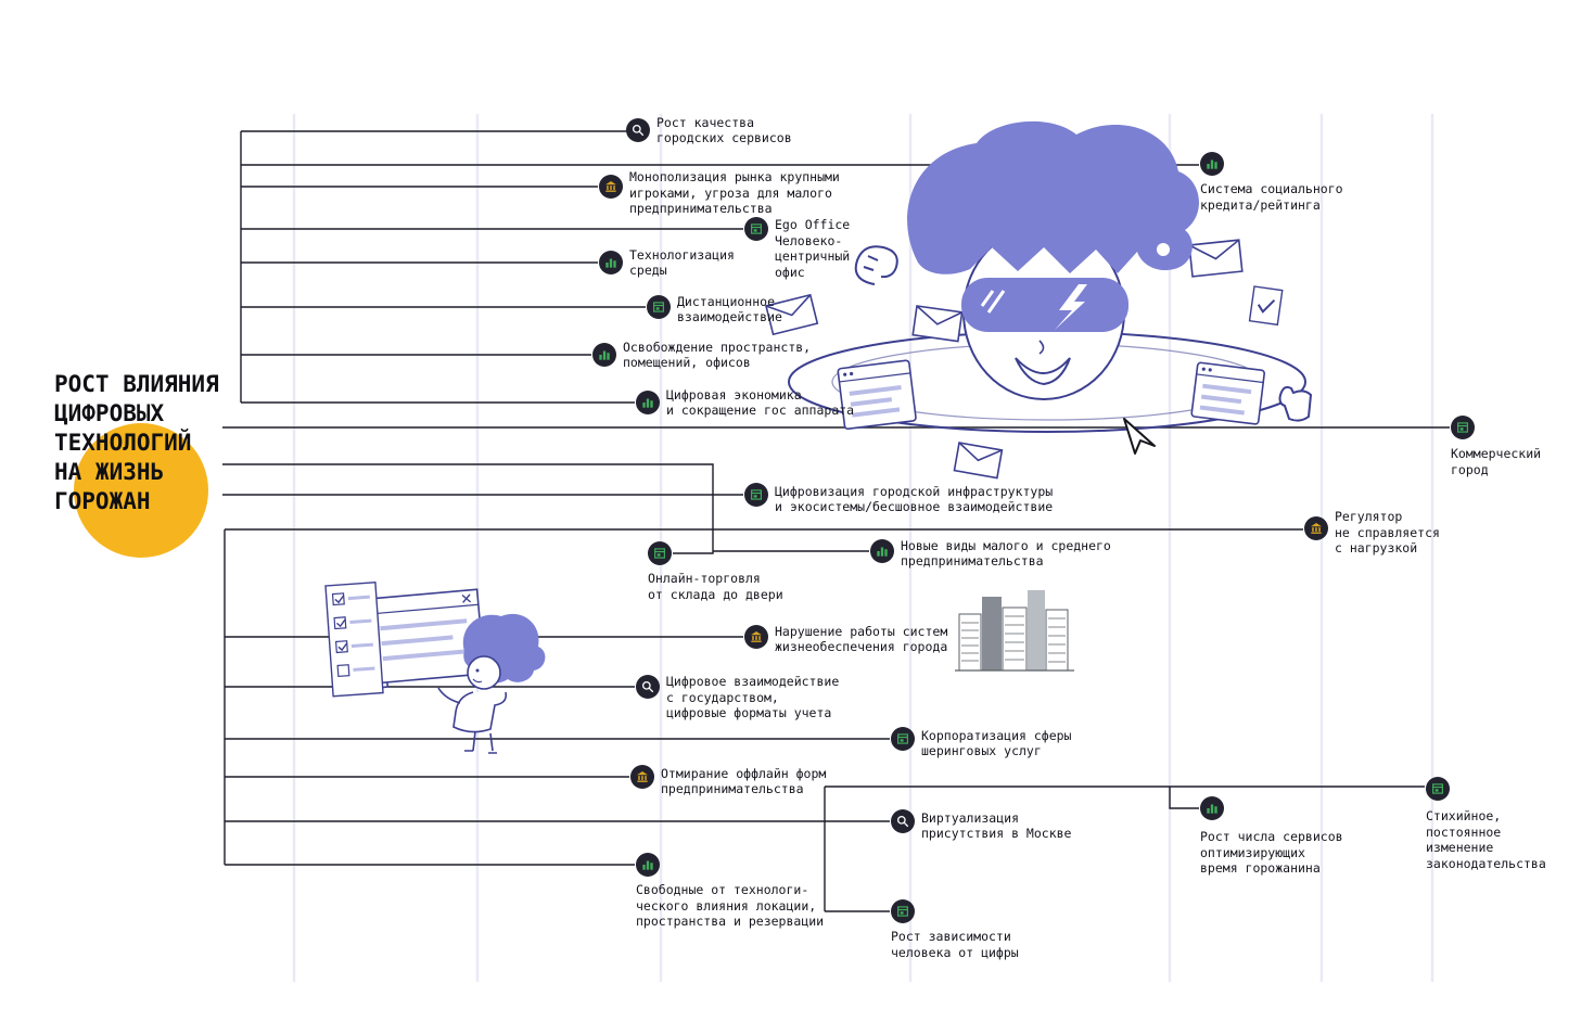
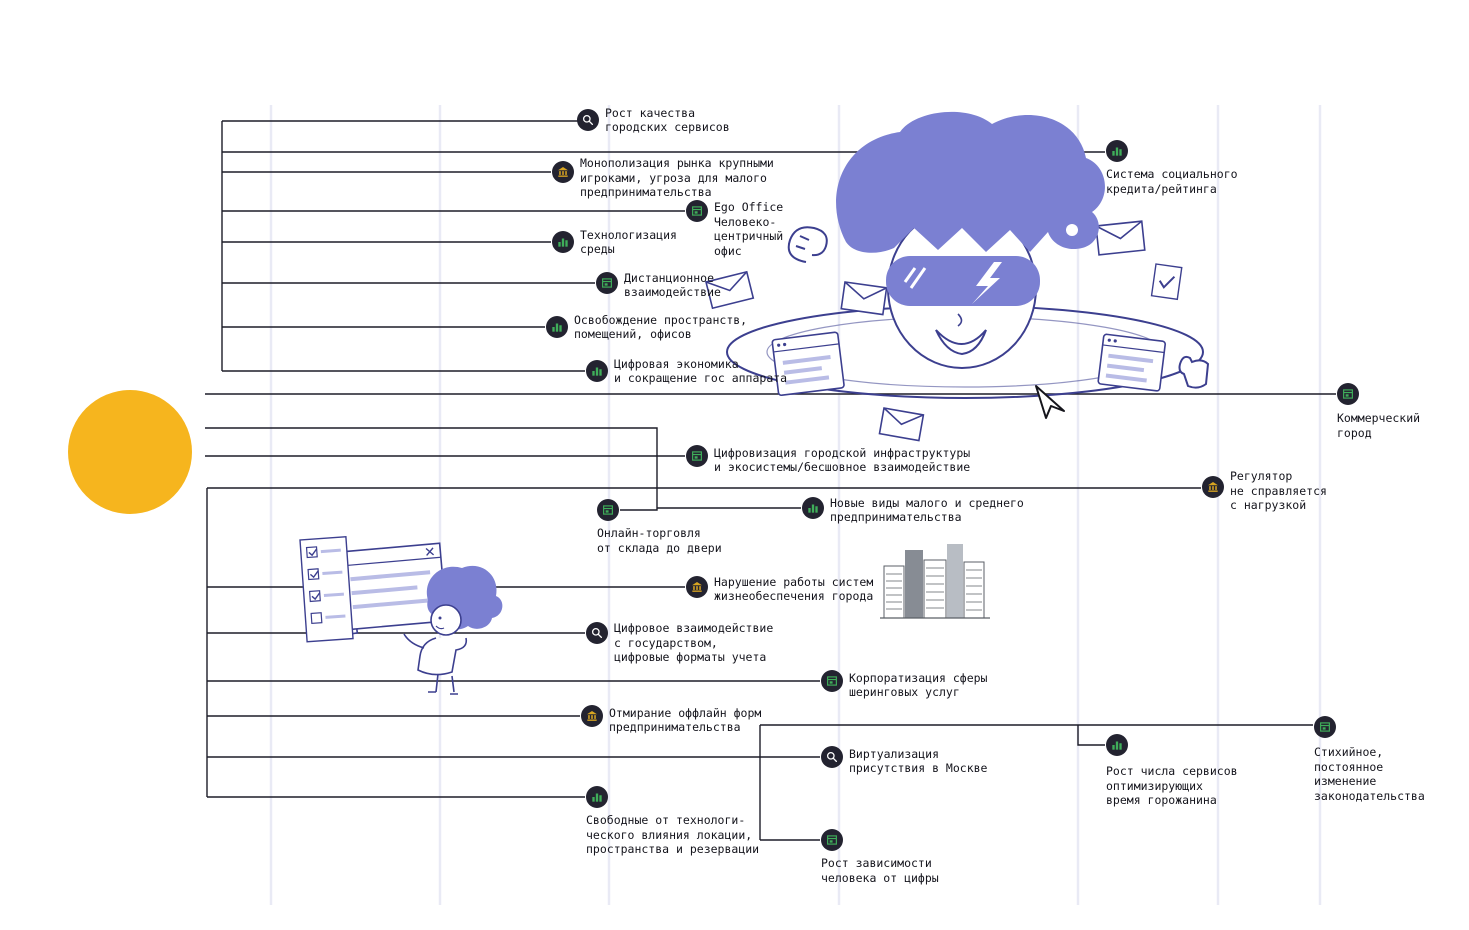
- РОСТ ВЛИЯНИЯ
- ЦИФРОВЫХ
- ТЕХНОЛОГИЙ
- НА ЖИЗНЬ
- ГОРОЖАН
  Рост качества
  городских сервисов
  Система социального
  кредита/рейтинга
  Монополизация рынка крупными
  игроками, угроза для малого
  предпринимательства
  Ego Office
  Человеко-
  центричный
  офис
  Технологизация
  среды
  Дистанционное
  взаимодействие
  Освобождение пространств,
  помещений, офисов
  Цифровая экономика
  и сокращение гос аппарата
  Коммерческий
  город
  Цифровизация городской инфраструктуры
  и экосистемы/бесшовное взаимодействие
  Регулятор
  не справляется
  с нагрузкой
  Новые виды малого и среднего
  предпринимательства
  Онлайн-торговля
  от склада до двери
  Нарушение работы систем
  жизнеобеспечения города
  Цифровое взаимодействие
  с государством,
  цифровые форматы учета
  Корпоратизация сферы
  шеринговых услуг
  Отмирание оффлайн форм
  предпринимательства
  Стихийное,
  постоянное
  изменение
  законодательства
  Рост числа сервисов
  оптимизирующих
  время горожанина
  Виртуализация
  присутствия в Москве
  Свободные от технологи-
  ческого влияния локации,
  пространства и резервации
  Рост зависимости
  человека от цифры
